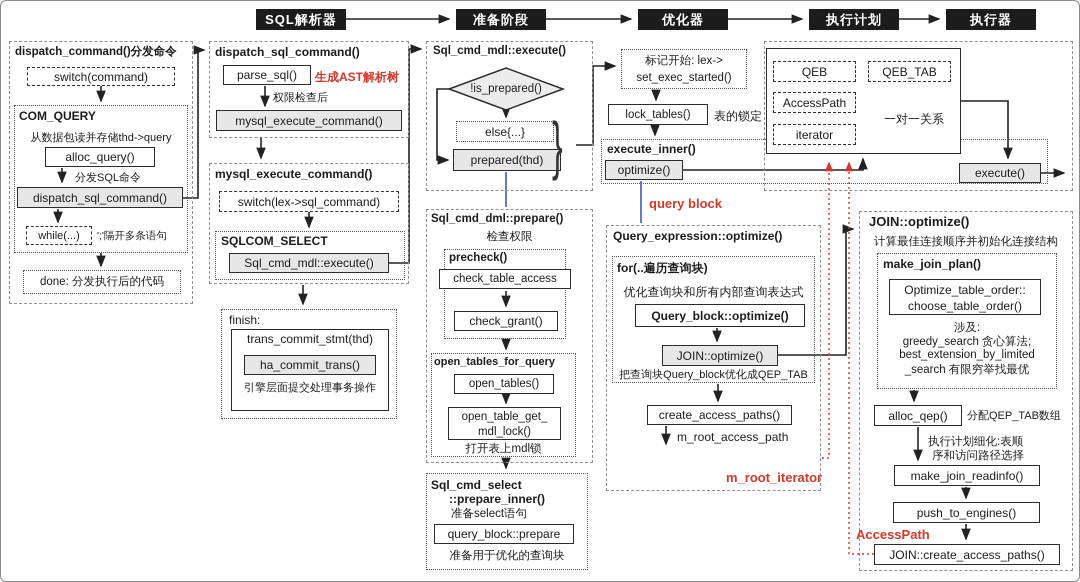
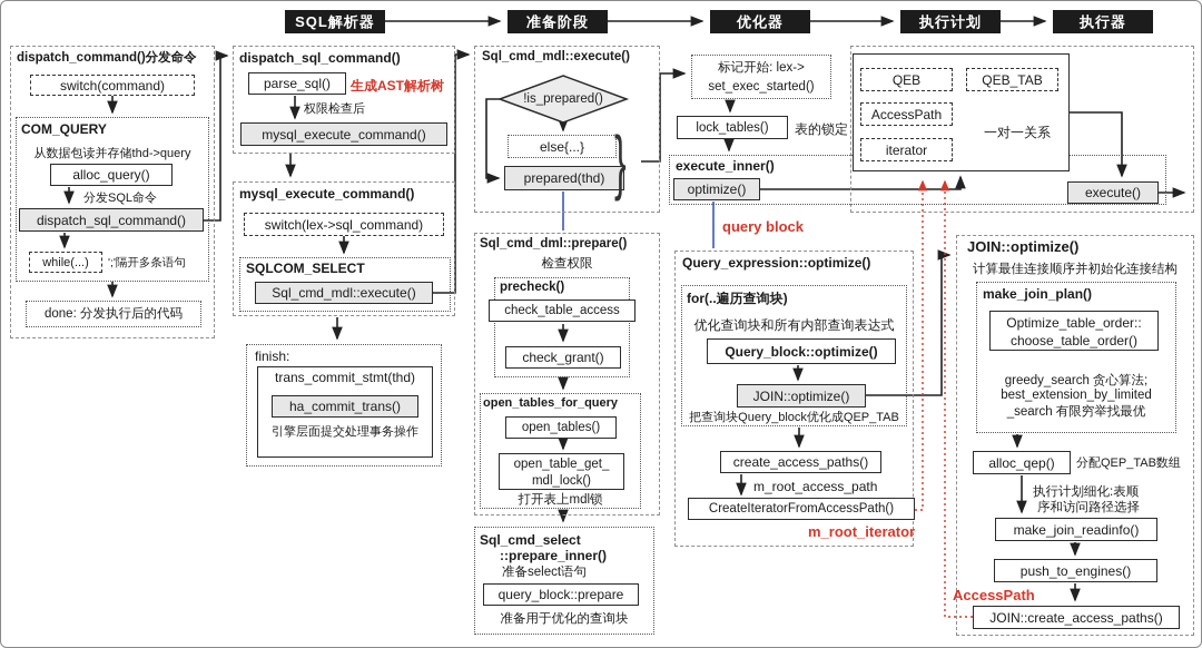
  SQL解析器
  准备阶段
  优化器
  执行计划
  执行器
  dispatch_command()分发命令
  switch(command)
  COM_QUERY
  从数据包读并存储thd->query
  alloc_query()
  分发SQL命令
  dispatch_sql_command()
  while(...)
  ';'隔开多条语句
  done: 分发执行后的代码
  dispatch_sql_command()
  parse_sql()
  生成AST解析树
  权限检查后
  mysql_execute_command()
  mysql_execute_command()
  switch(lex->sql_command)
  SQLCOM_SELECT
  Sql_cmd_mdl::execute()
  finish:
  trans_commit_stmt(thd)
  ha_commit_trans()
  引擎层面提交处理事务操作
  Sql_cmd_mdl::execute()
  !is_prepared()
  else{...}
  prepared(thd)
  }
  Sql_cmd_dml::prepare()
  检查权限
  precheck()
  check_table_access
  check_grant()
  open_tables_for_query
  open_tables()
  open_table_get_
  mdl_lock()
  打开表上mdl锁
  Sql_cmd_select
  ::prepare_inner()
  准备select语句
  query_block::prepare
  准备用于优化的查询块
  标记开始: lex->
  set_exec_started()
  lock_tables()
  表的锁定
  execute_inner()
  optimize()
  execute()
  QEB
  QEB_TAB
  AccessPath
  iterator
  一对一关系
  query block
  Query_expression::optimize()
  for(..遍历查询块)
  优化查询块和所有内部查询表达式
  Query_block::optimize()
  JOIN::optimize()
  把查询块Query_block优化成QEP_TAB
  create_access_paths()
  m_root_access_path
+ CreateIteratorFromAccessPath()
  m_root_iterator
  JOIN::optimize()
  计算最佳连接顺序并初始化连接结构
  make_join_plan()
  Optimize_table_order::
  choose_table_order()
- 涉及:
  greedy_search 贪心算法;
  best_extension_by_limited
  _search 有限穷举找最优
  alloc_qep()
  分配QEP_TAB数组
  执行计划细化:表顺
  序和访问路径选择
  make_join_readinfo()
  push_to_engines()
  AccessPath
  JOIN::create_access_paths()
